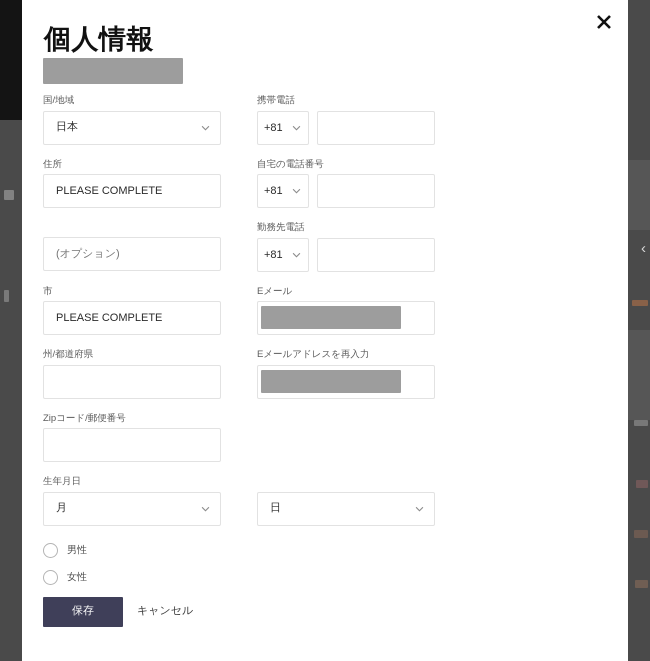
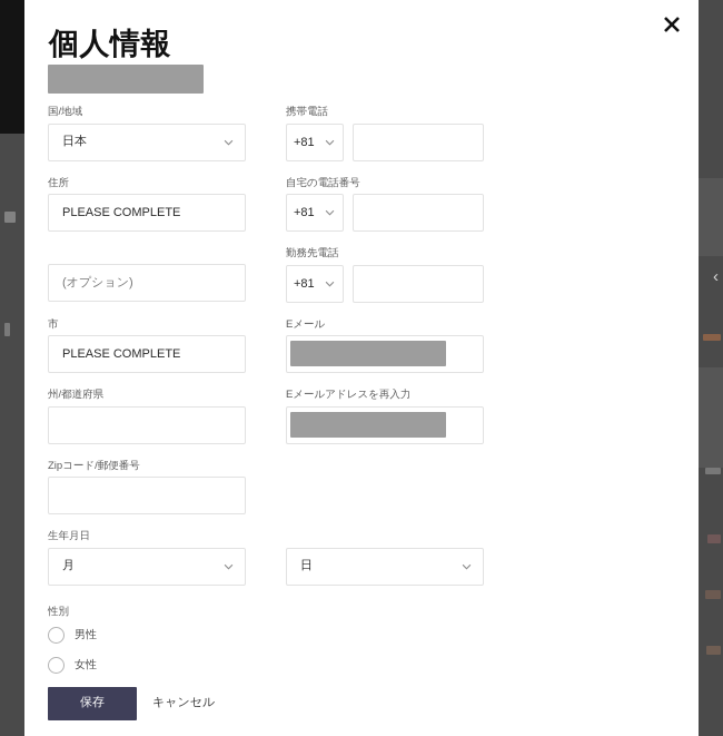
  ‹
  個人情報
  国/地域
  日本
  携帯電話
  +81
  住所
  PLEASE COMPLETE
  自宅の電話番号
  +81
  (オプション)
  勤務先電話
  +81
  市
  PLEASE COMPLETE
  Eメール
  州/都道府県
  Eメールアドレスを再入力
  Zipコード/郵便番号
  生年月日
  月
  日
+ 性別
  男性
  女性
  保存
  キャンセル
